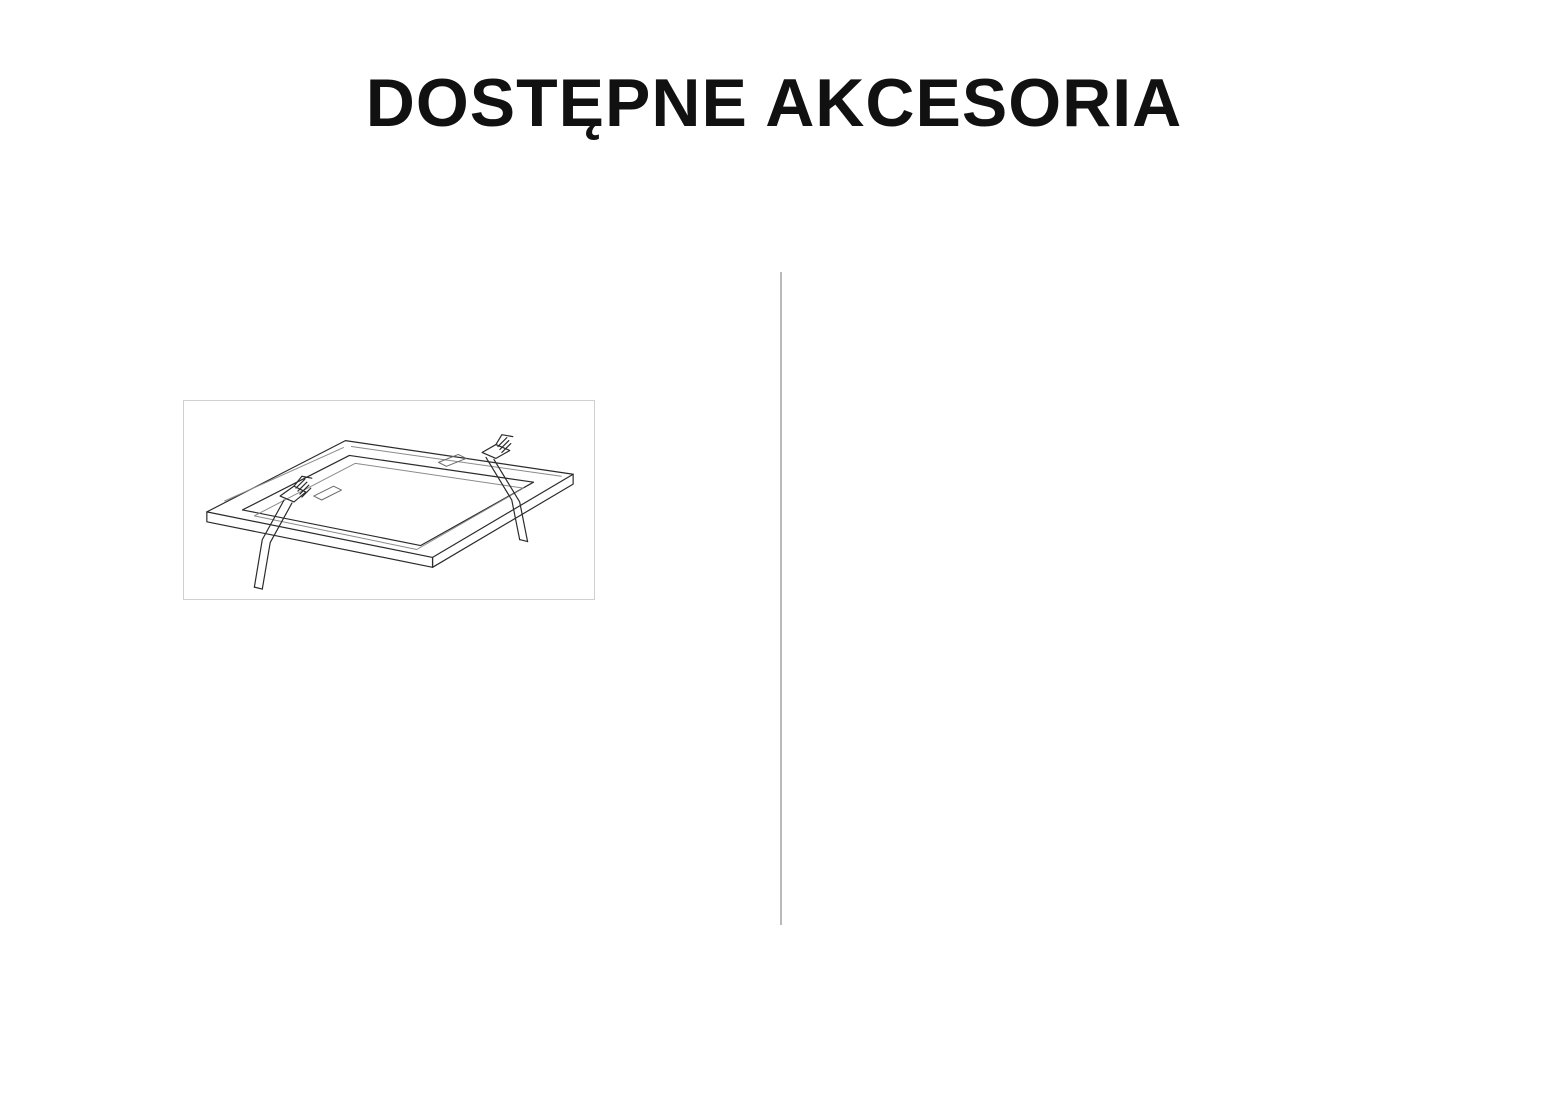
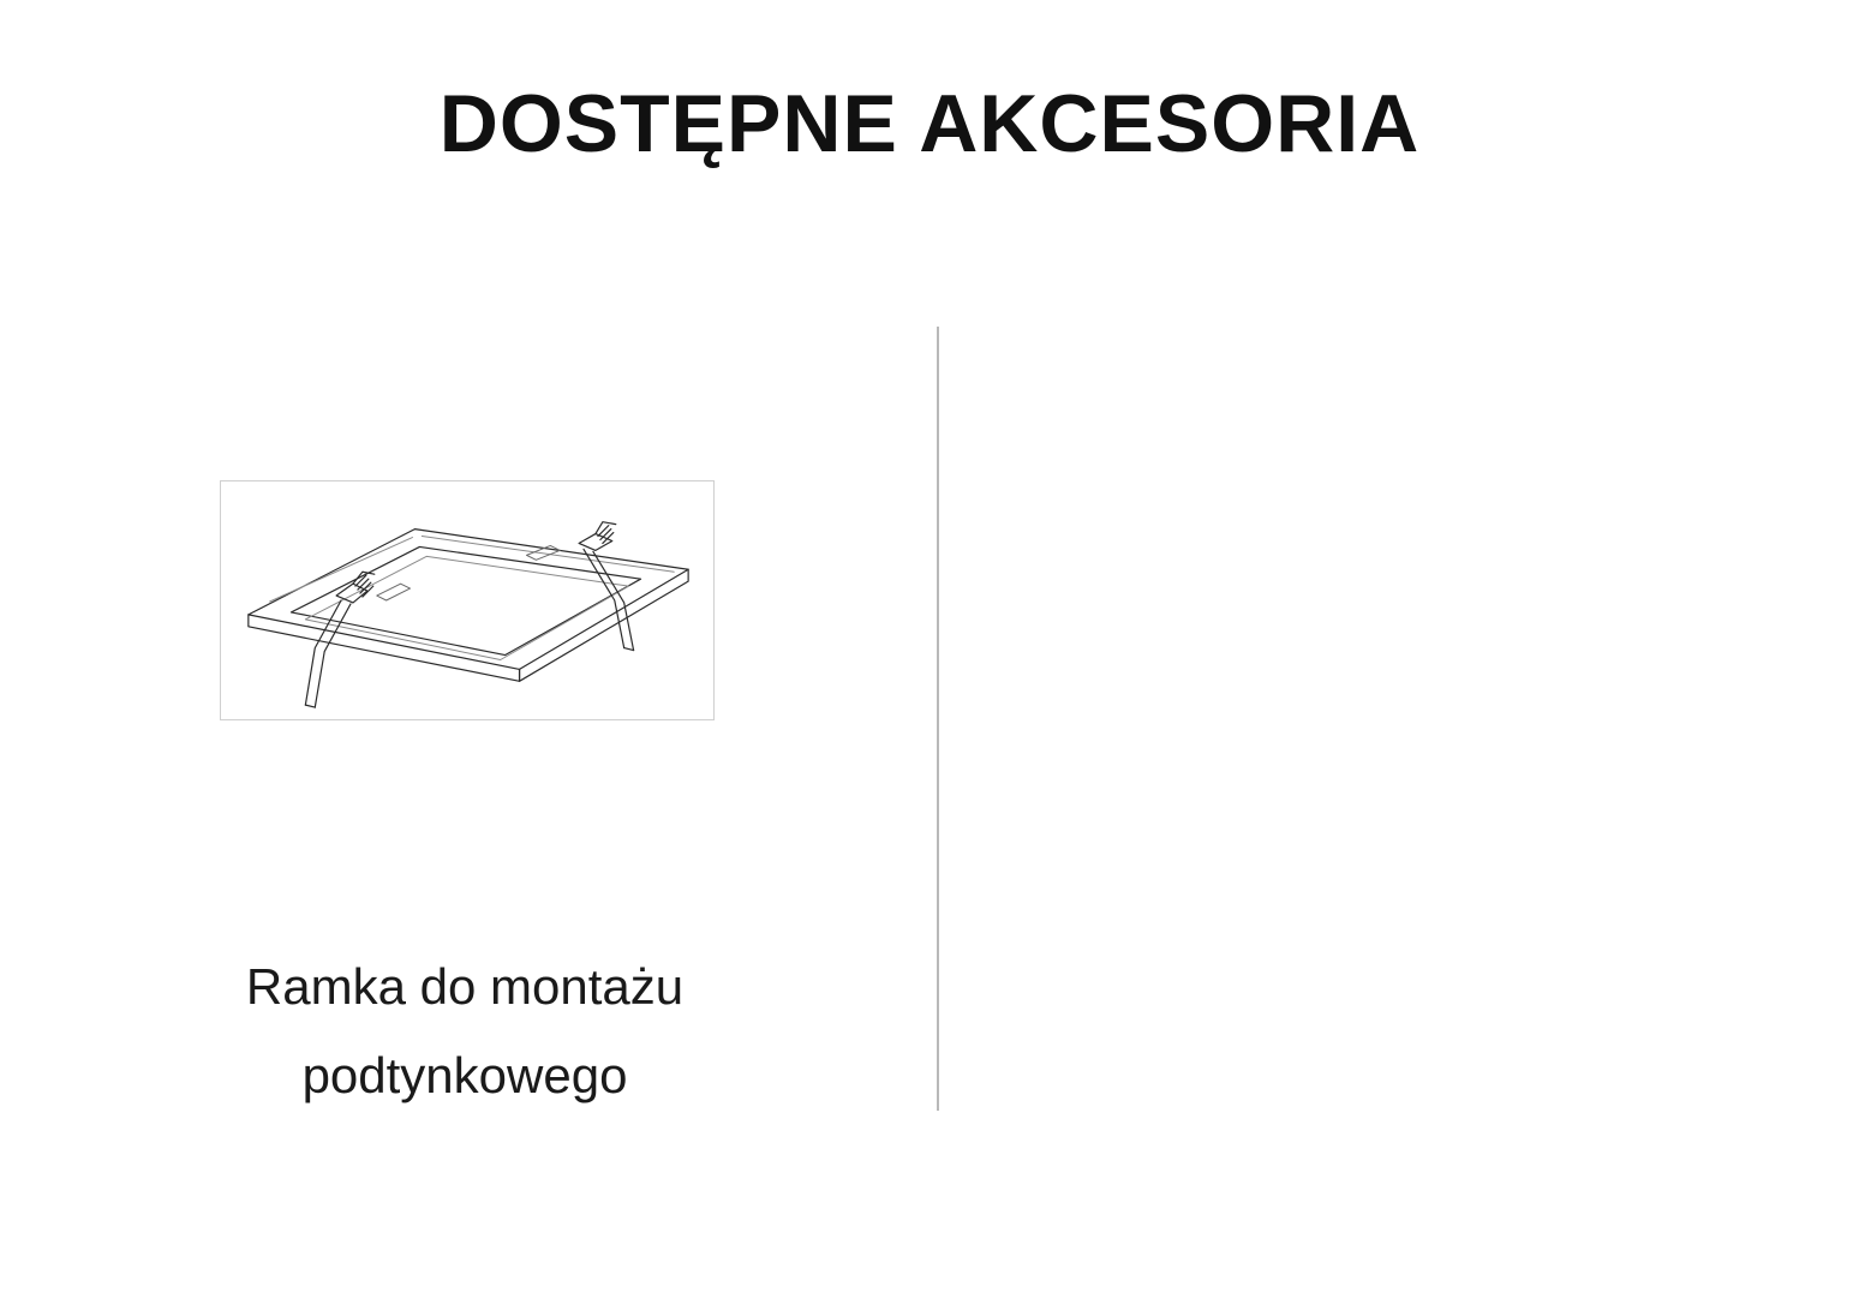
  DOSTĘPNE AKCESORIA
+ Ramka do montażu
+ podtynkowego
